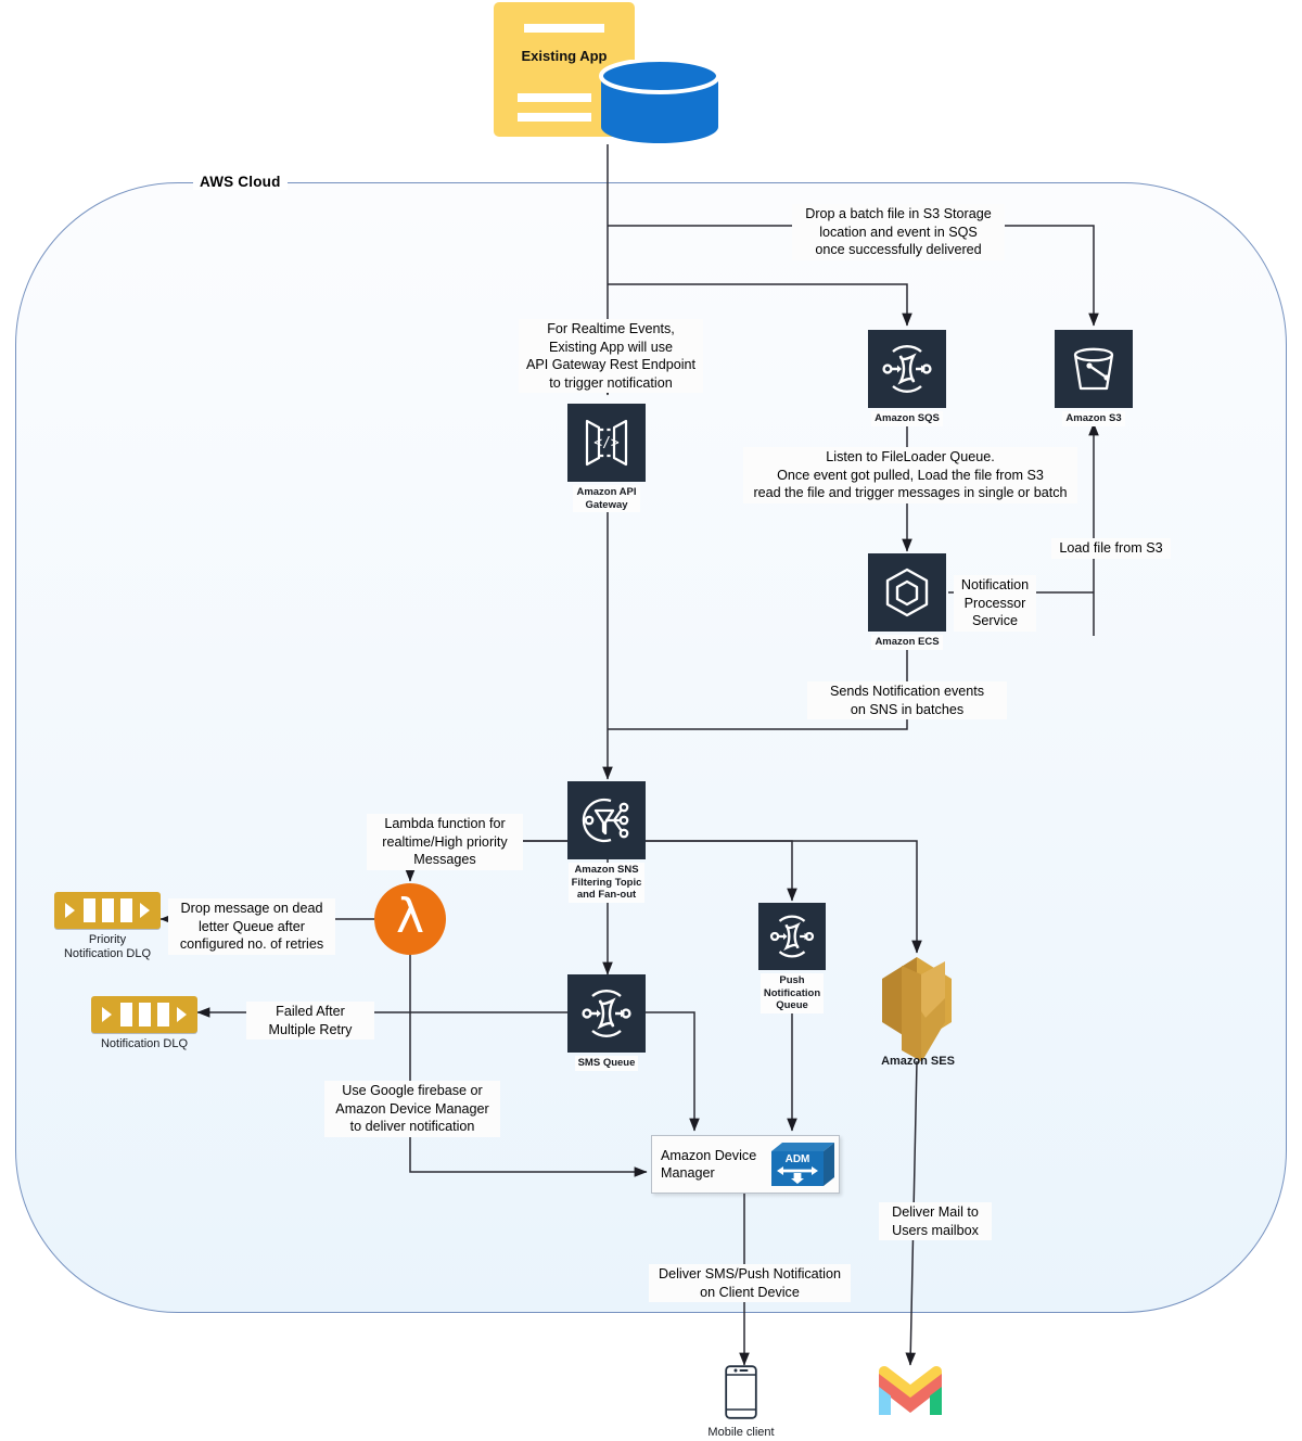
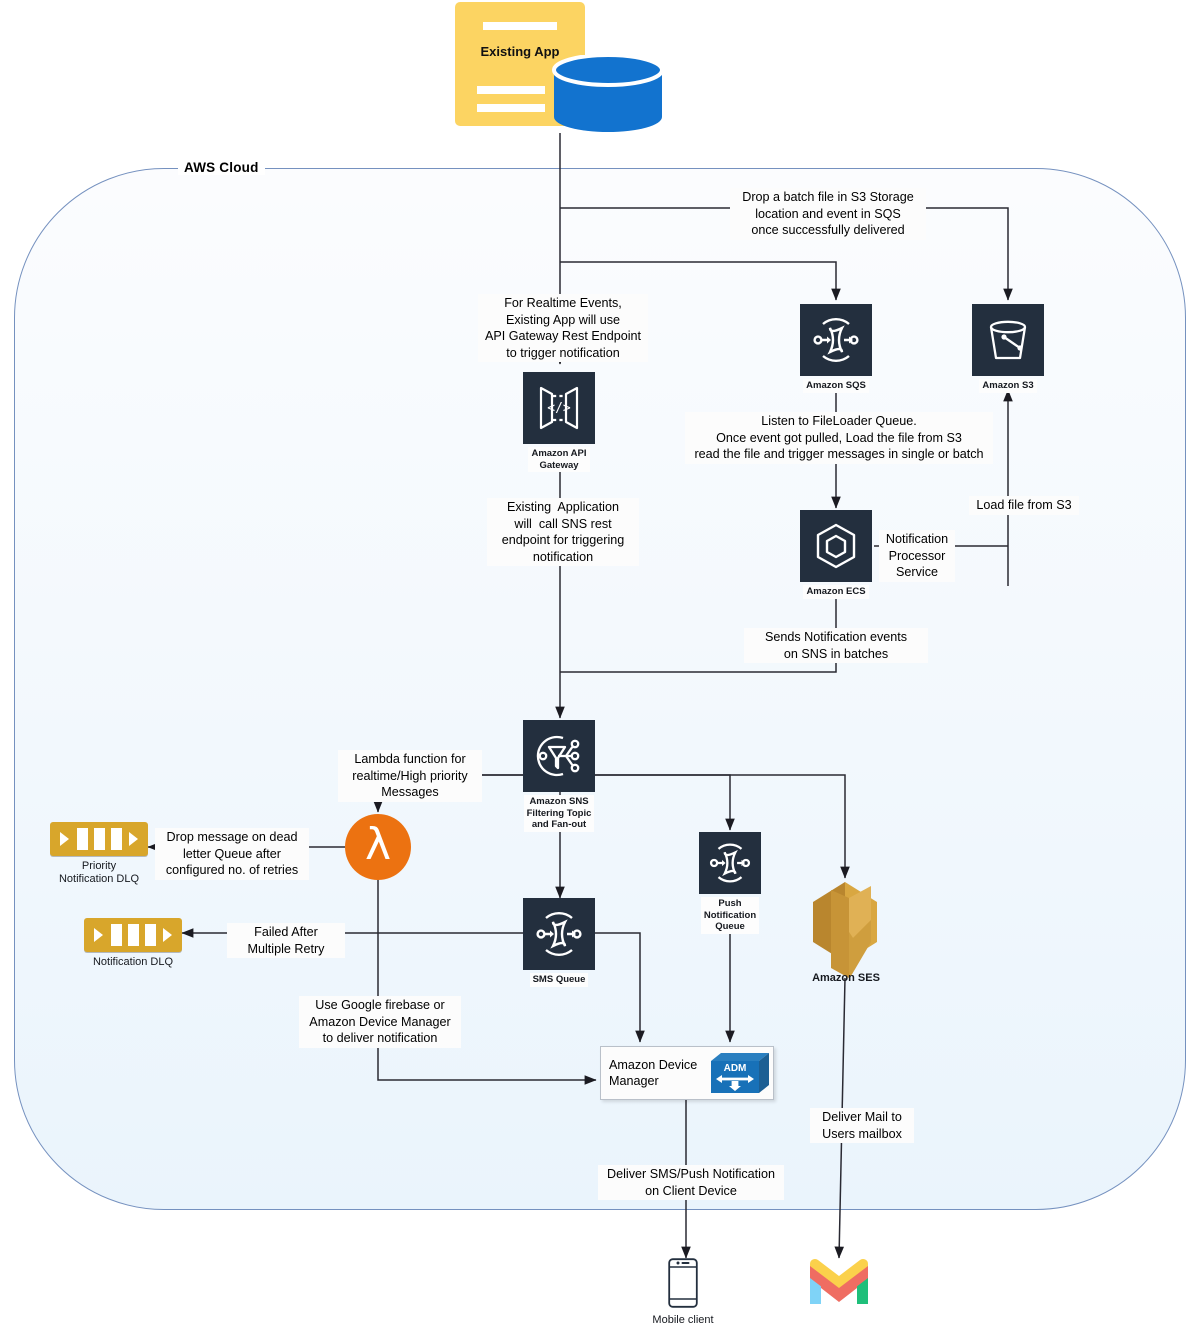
  AWS Cloud
  Existing App
  Drop a batch file in S3 Storage
  location and event in SQS
  once successfully delivered
  For Realtime Events,
  Existing App will use
  API Gateway Rest Endpoint
  to trigger notification
  Listen to FileLoader Queue.
  Once event got pulled, Load the file from S3
  read the file and trigger messages in single or batch
+ Existing Application
+ will call SNS rest
+ endpoint for triggering
+ notification
  Notification
  Processor
  Service
  Load file from S3
  Sends Notification events
  on SNS in batches
  Lambda function for
  realtime/High priority
  Messages
  Drop message on dead
  letter Queue after
  configured no. of retries
  Failed After
  Multiple Retry
  Use Google firebase or
  Amazon Device Manager
  to deliver notification
  Deliver SMS/Push Notification
  on Client Device
  Deliver Mail to
  Users mailbox
  Amazon SQS
  Amazon S3
  </>
  Amazon API
  Gateway
  Amazon ECS
  Amazon SNS
  Filtering Topic
  and Fan-out
  λ
  Priority
  Notification DLQ
  Notification DLQ
  SMS Queue
  Push
  Notification
  Queue
  Amazon SES
  Amazon Device
  Manager
  ADM
  Mobile client
